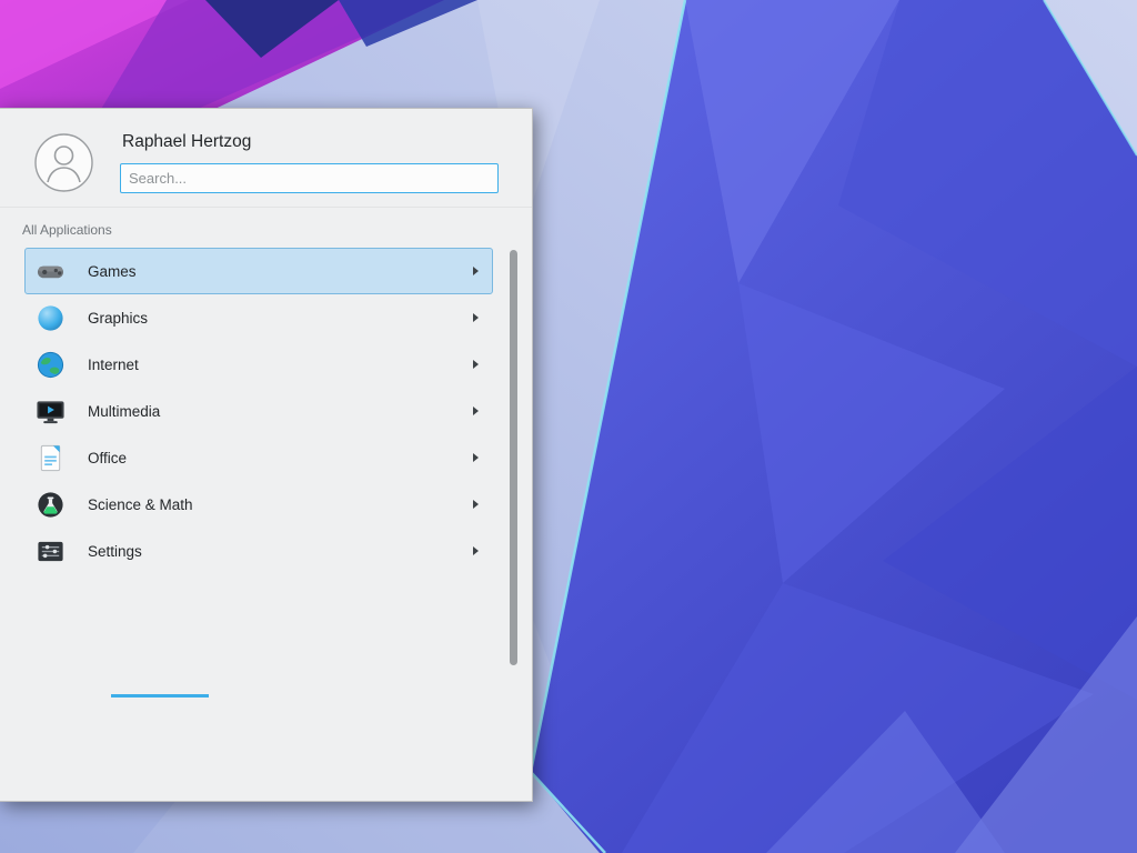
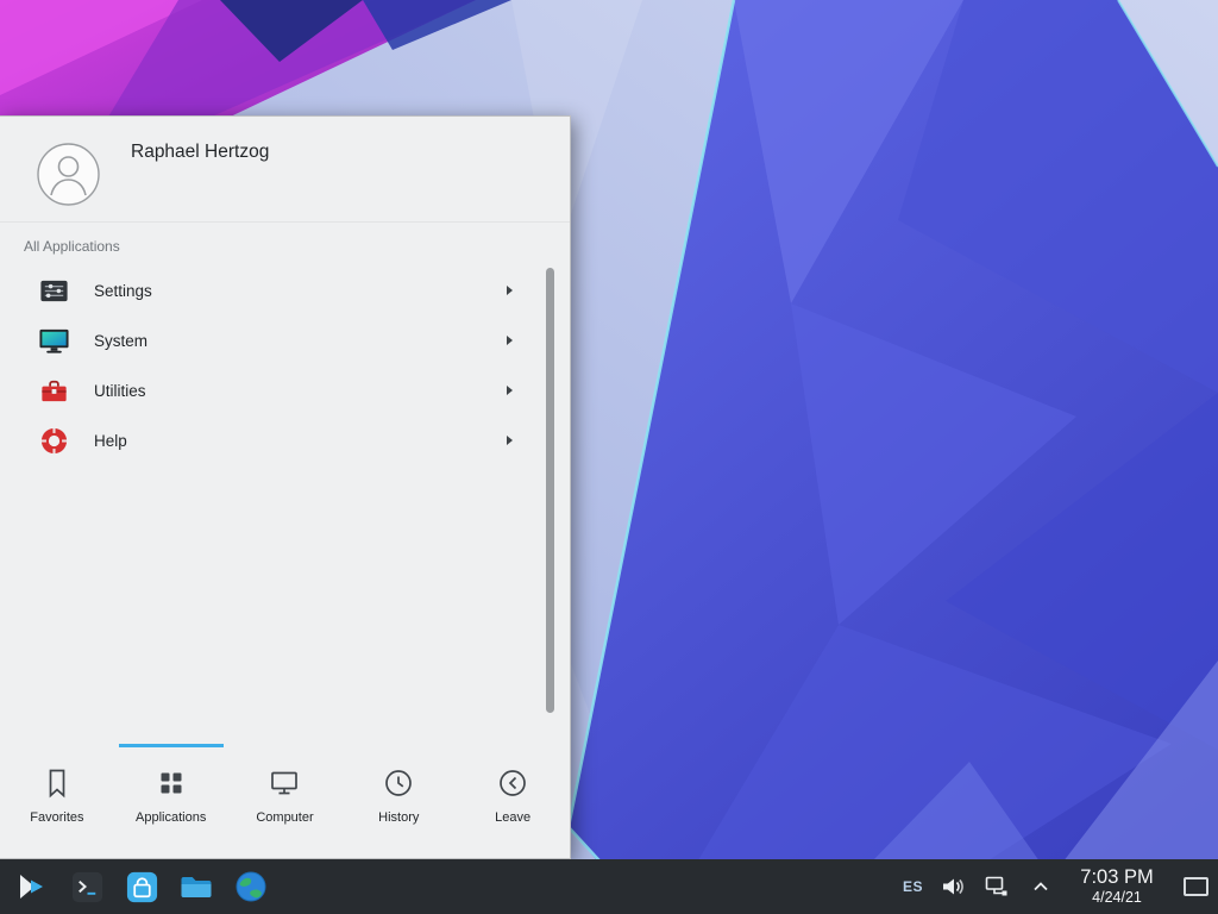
  Raphael Hertzog
- Search...
  All Applications
- Games
- Graphics
- Internet
- Multimedia
- Office
- Science & Math
  Settings
+ System
+ Utilities
+ Help
+ Favorites
+ Applications
+ Computer
+ History
+ Leave
+ ES
+ 7:03 PM
+ 4/24/21
